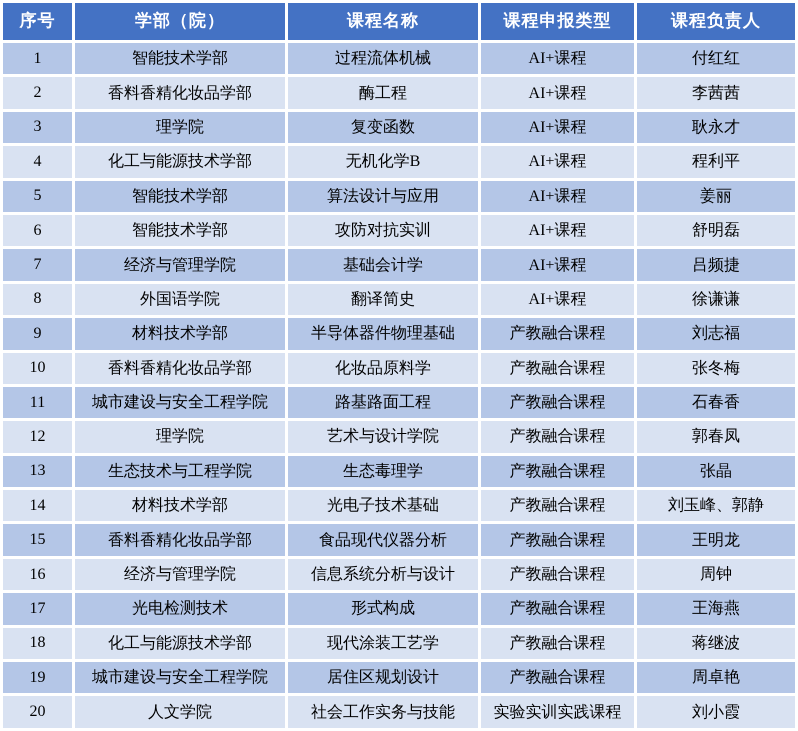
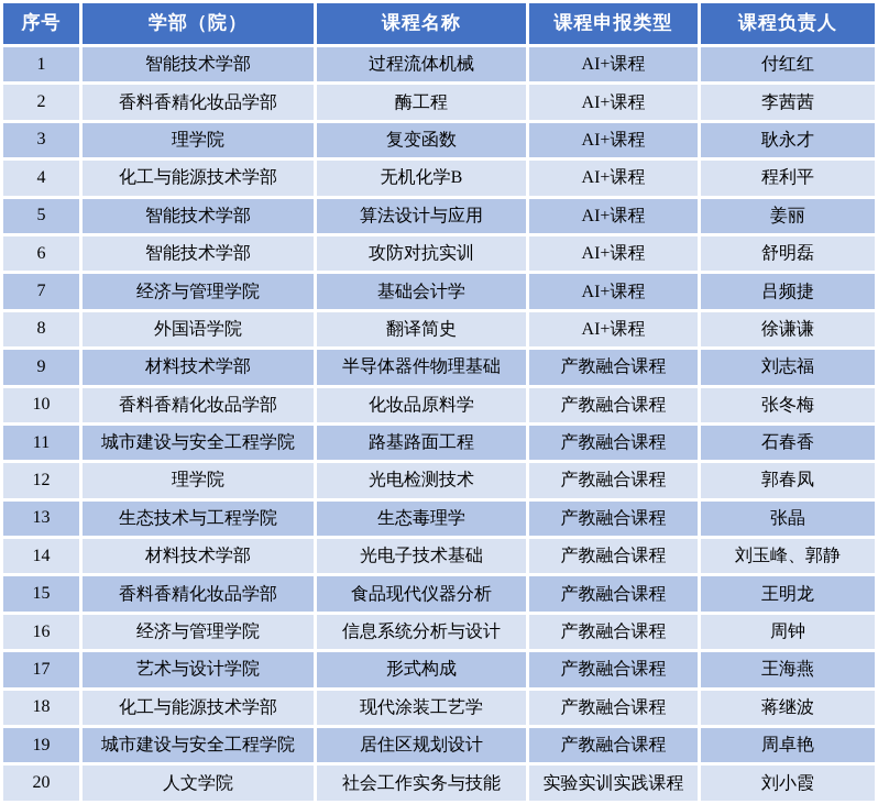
  序号	学部（院）	课程名称	课程申报类型	课程负责人
  1	智能技术学部	过程流体机械	AI+课程	付红红
  2	香料香精化妆品学部	酶工程	AI+课程	李茜茜
  3	理学院	复变函数	AI+课程	耿永才
  4	化工与能源技术学部	无机化学B	AI+课程	程利平
  5	智能技术学部	算法设计与应用	AI+课程	姜丽
  6	智能技术学部	攻防对抗实训	AI+课程	舒明磊
  7	经济与管理学院	基础会计学	AI+课程	吕频捷
  8	外国语学院	翻译简史	AI+课程	徐谦谦
  9	材料技术学部	半导体器件物理基础	产教融合课程	刘志福
  10	香料香精化妆品学部	化妆品原料学	产教融合课程	张冬梅
  11	城市建设与安全工程学院	路基路面工程	产教融合课程	石春香
- 12	理学院	艺术与设计学院	产教融合课程	郭春凤
+ 12	理学院	光电检测技术	产教融合课程	郭春凤
  13	生态技术与工程学院	生态毒理学	产教融合课程	张晶
  14	材料技术学部	光电子技术基础	产教融合课程	刘玉峰、郭静
  15	香料香精化妆品学部	食品现代仪器分析	产教融合课程	王明龙
  16	经济与管理学院	信息系统分析与设计	产教融合课程	周钟
- 17	光电检测技术	形式构成	产教融合课程	王海燕
+ 17	艺术与设计学院	形式构成	产教融合课程	王海燕
  18	化工与能源技术学部	现代涂装工艺学	产教融合课程	蒋继波
  19	城市建设与安全工程学院	居住区规划设计	产教融合课程	周卓艳
  20	人文学院	社会工作实务与技能	实验实训实践课程	刘小霞
